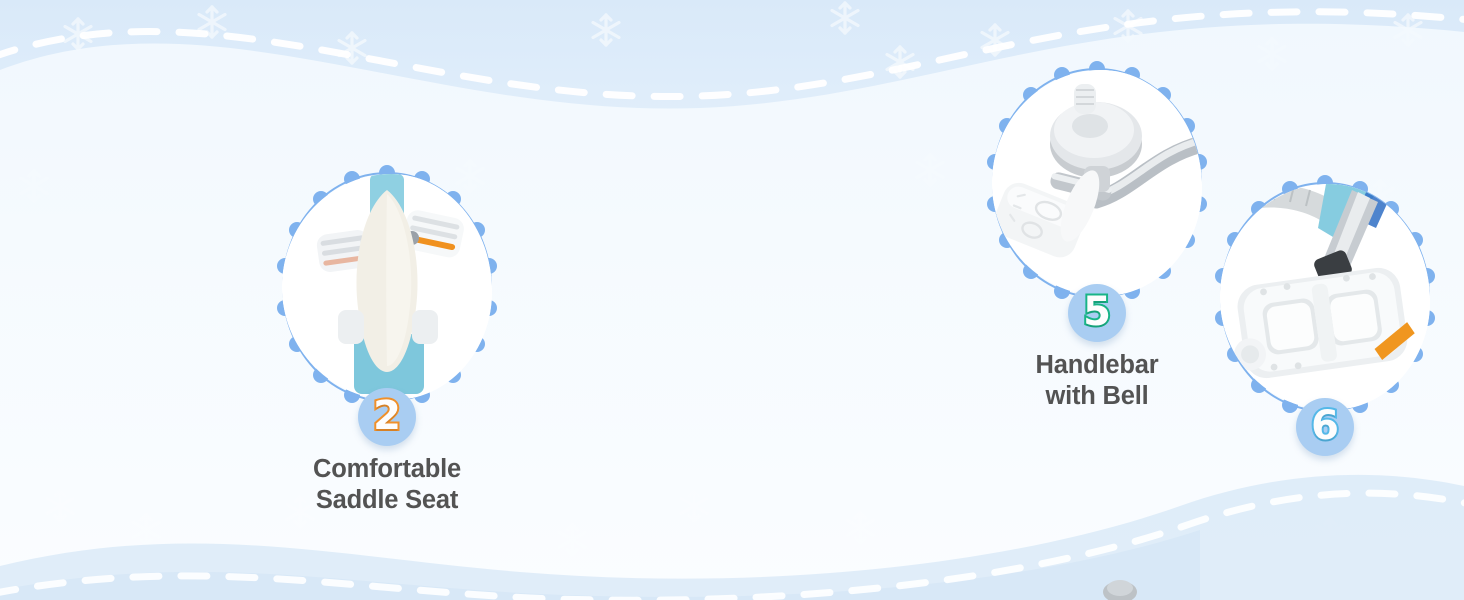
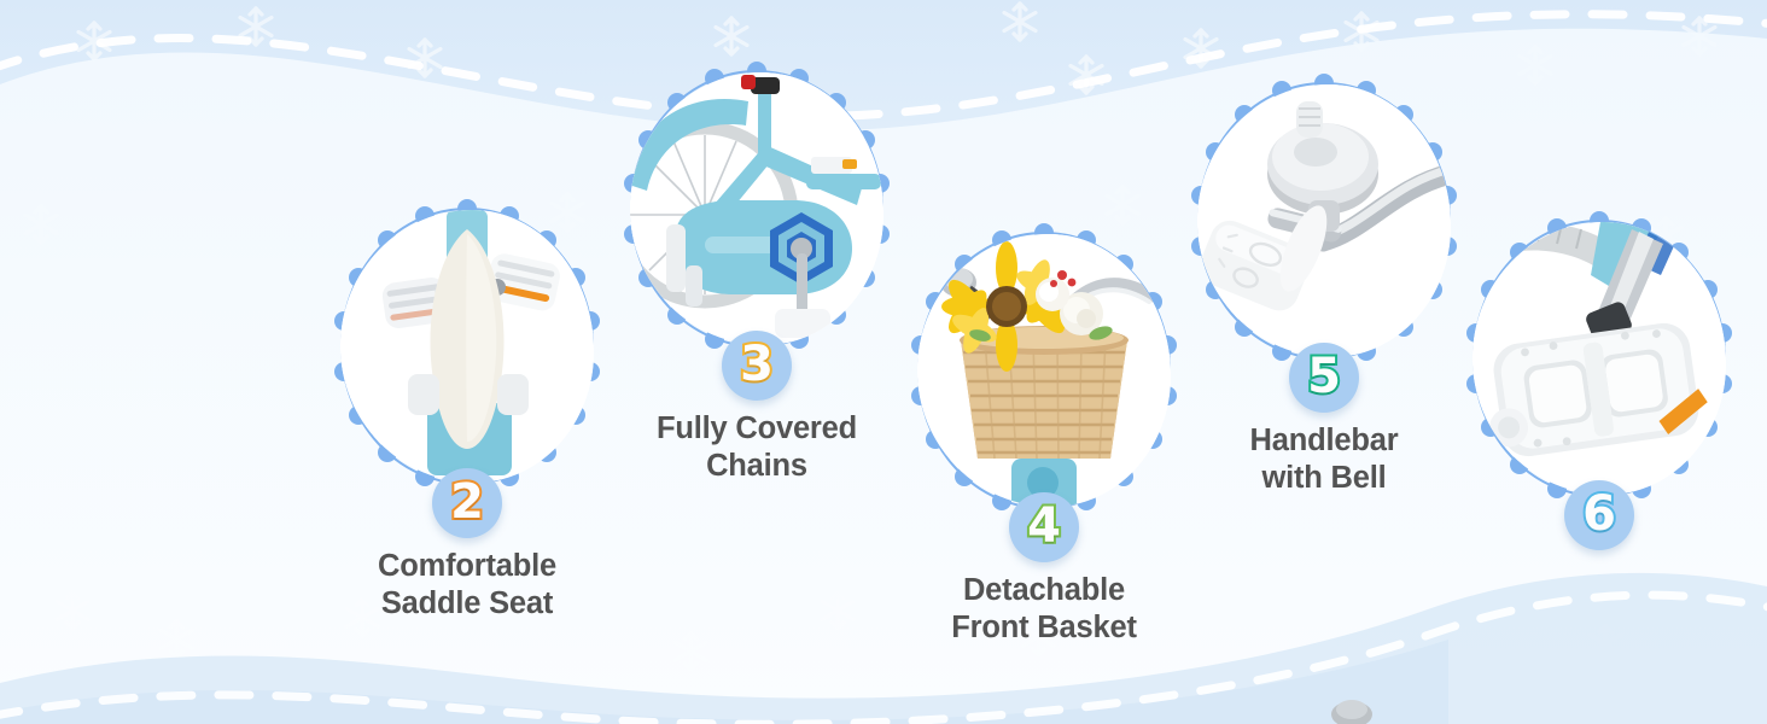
  2
  Comfortable
  Saddle Seat
+ 3
+ Fully Covered
+ Chains
+ 4
+ Detachable
+ Front Basket
  5
  Handlebar
  with Bell
  6
